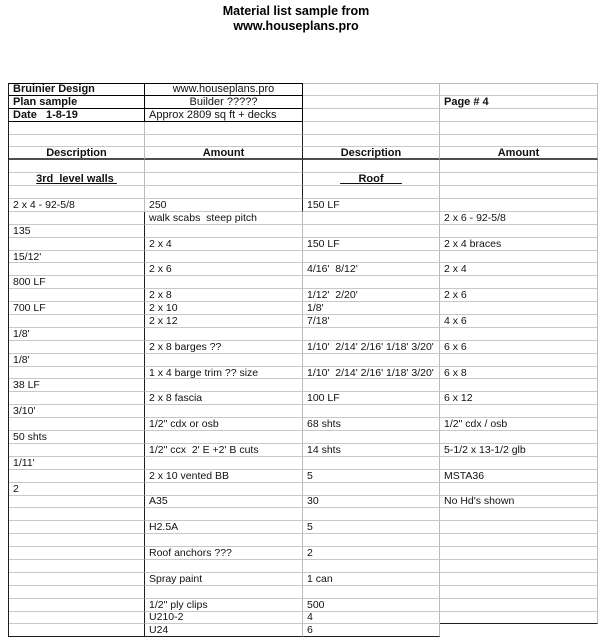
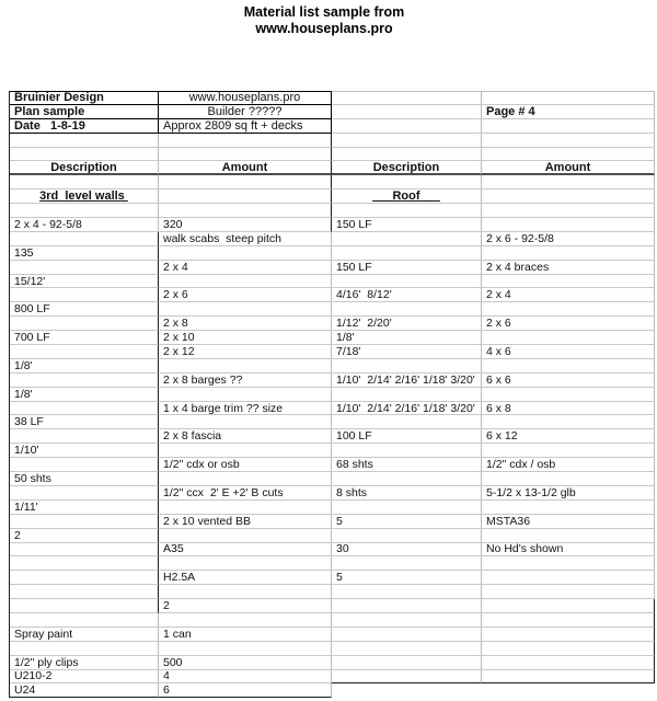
  Material list sample from
  www.houseplans.pro
  Bruinier Design
  www.houseplans.pro
  Plan sample
  Builder ?????
  Page # 4
  Date 1-8-19
  Approx 2809 sq ft + decks
  Description
  Amount
  Description
  Amount
  3rd level walls
  Roof
  2 x 4 - 92-5/8
- 250
+ 320
  150 LF
  walk scabs steep pitch
  2 x 6 - 92-5/8
  135
  2 x 4
  150 LF
  2 x 4 braces
  15/12'
  2 x 6
  4/16' 8/12'
  2 x 4
  800 LF
  2 x 8
  1/12' 2/20'
  2 x 6
  700 LF
  2 x 10
  1/8'
  2 x 12
  7/18'
  4 x 6
  1/8'
  2 x 8 barges ??
  1/10' 2/14' 2/16' 1/18' 3/20'
  6 x 6
  1/8'
  1 x 4 barge trim ?? size
  1/10' 2/14' 2/16' 1/18' 3/20'
  6 x 8
  38 LF
  2 x 8 fascia
  100 LF
  6 x 12
- 3/10'
+ 1/10'
  1/2" cdx or osb
  68 shts
  1/2" cdx / osb
  50 shts
  1/2" ccx 2' E +2' B cuts
- 14 shts
+ 8 shts
  5-1/2 x 13-1/2 glb
  1/11'
  2 x 10 vented BB
  5
  MSTA36
  2
  A35
  30
  No Hd's shown
  H2.5A
  5
- Roof anchors ???
  2
  Spray paint
  1 can
  1/2" ply clips
  500
  U210-2
  4
  U24
  6
